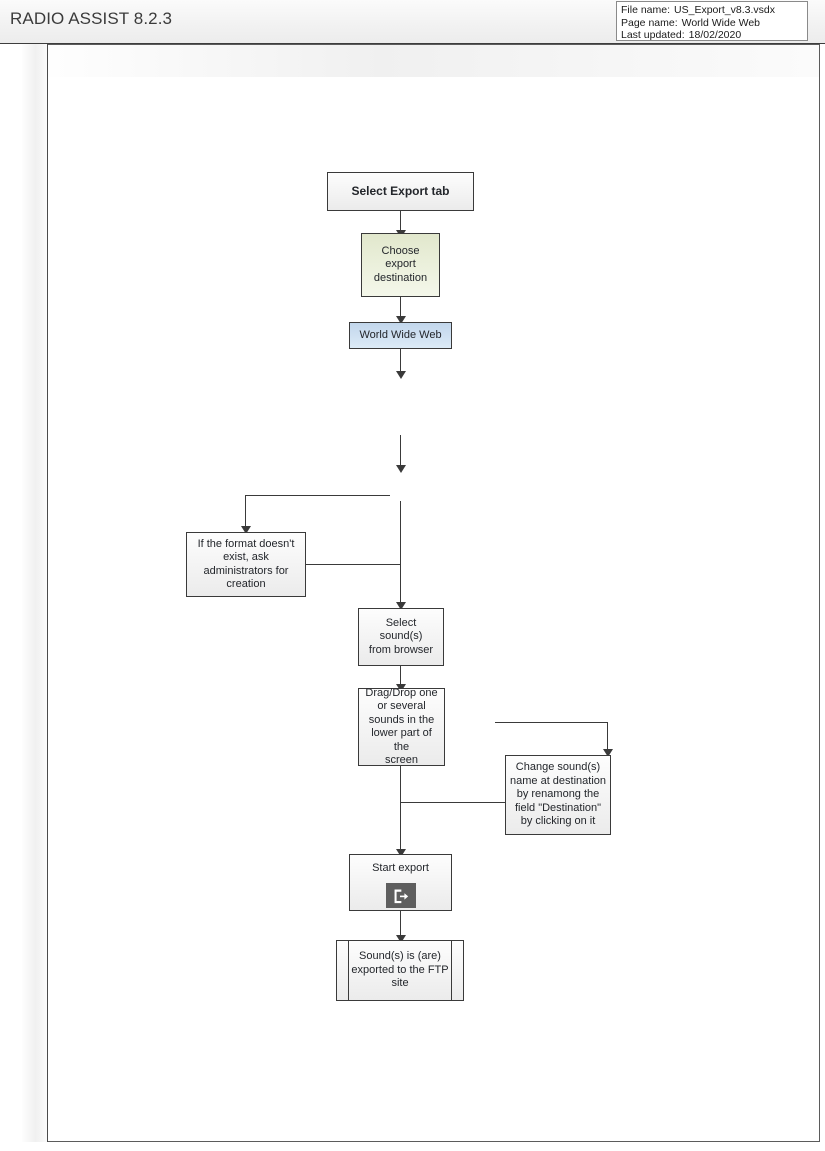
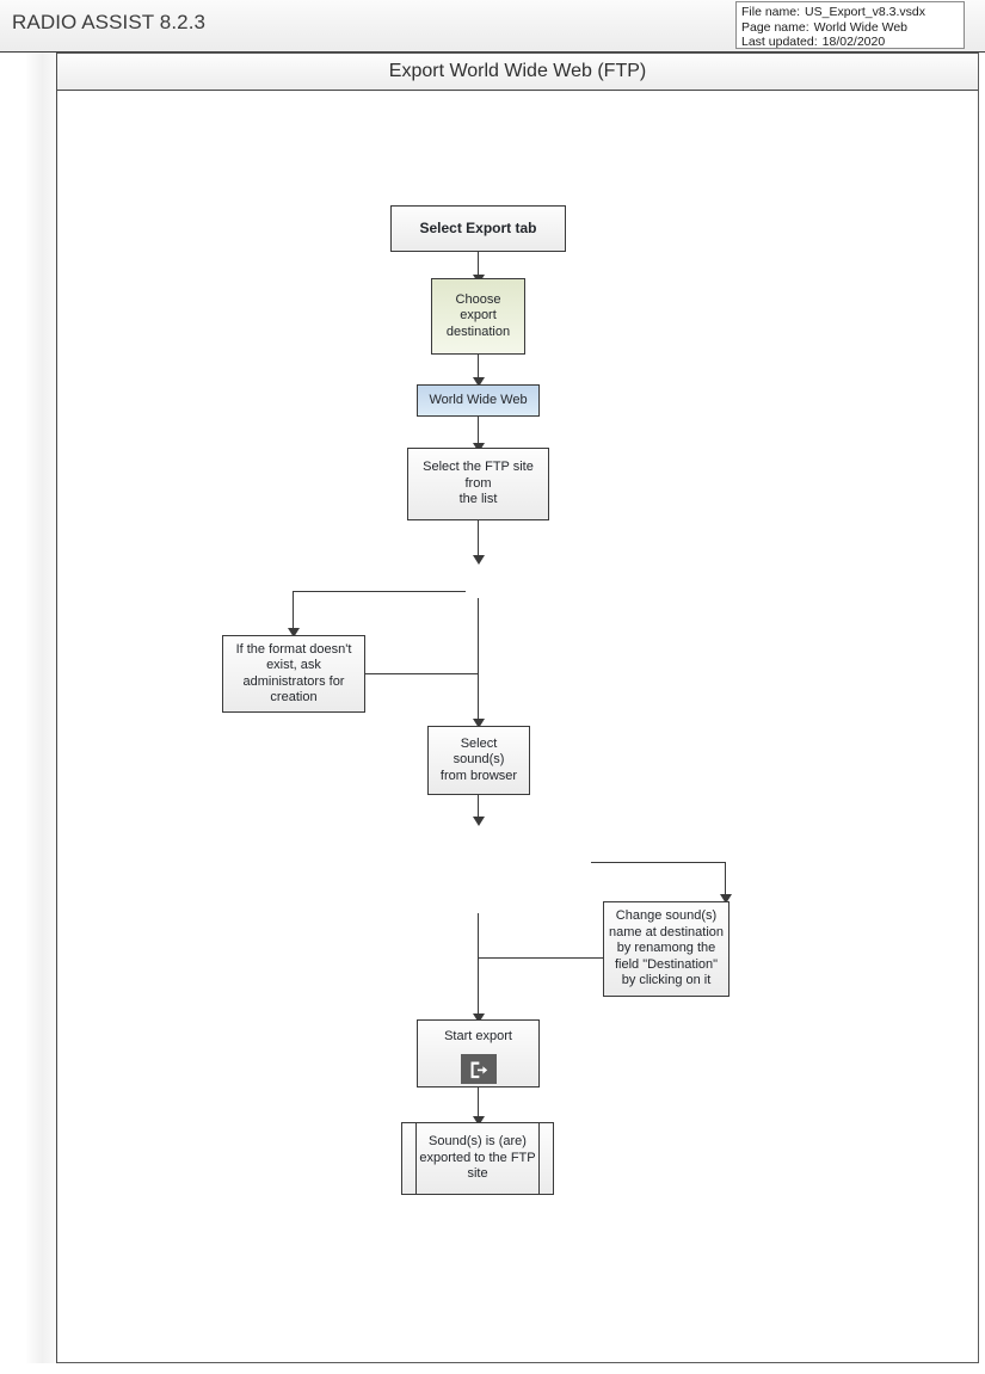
  RADIO ASSIST 8.2.3
  File name: US_Export_v8.3.vsdx
  Page name: World Wide Web
  Last updated: 18/02/2020
+ Export World Wide Web (FTP)
  Select Export tab
  Choose
  export
  destination
  World Wide Web
+ Select the FTP site from
+ the list
  If the format doesn't
  exist, ask
  administrators for
  creation
  Select sound(s)
  from browser
- Drag/Drop one
- or several
- sounds in the
- lower part of the
- screen
  Change sound(s)
  name at destination
  by renamong the
  field "Destination"
  by clicking on it
  Start export
  Sound(s) is (are)
  exported to the FTP
  site
